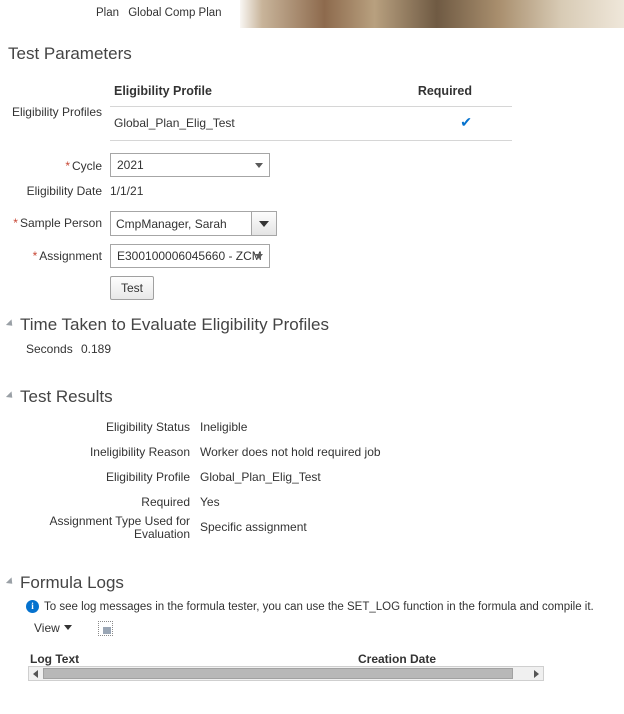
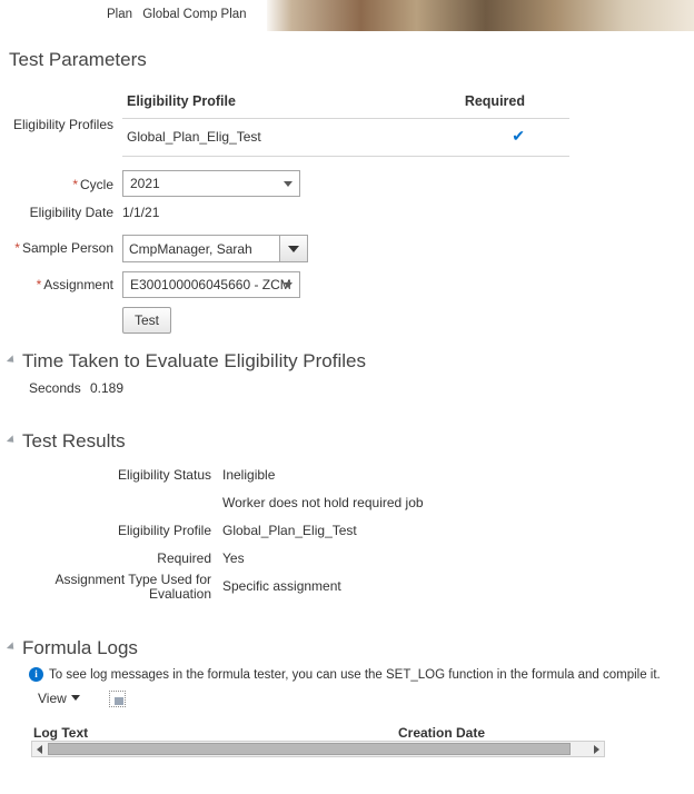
  Plan Global Comp Plan
  Test Parameters
  Eligibility Profiles
  Eligibility Profile	Required
  Global_Plan_Elig_Test	✔
  * Cycle
  2021
  Eligibility Date
  1/1/21
  * Sample Person
  CmpManager, Sarah
  * Assignment
  E300100006045660 - ZCM
  Test
  Time Taken to Evaluate Eligibility Profiles
  Seconds
  0.189
  Test Results
  Eligibility Status
  Ineligible
- Ineligibility Reason
  Worker does not hold required job
  Eligibility Profile
  Global_Plan_Elig_Test
  Required
  Yes
  Assignment Type Used for Evaluation
  Specific assignment
  Formula Logs
  i To see log messages in the formula tester, you can use the SET_LOG function in the formula and compile it.
  View
  Log Text
  Creation Date
